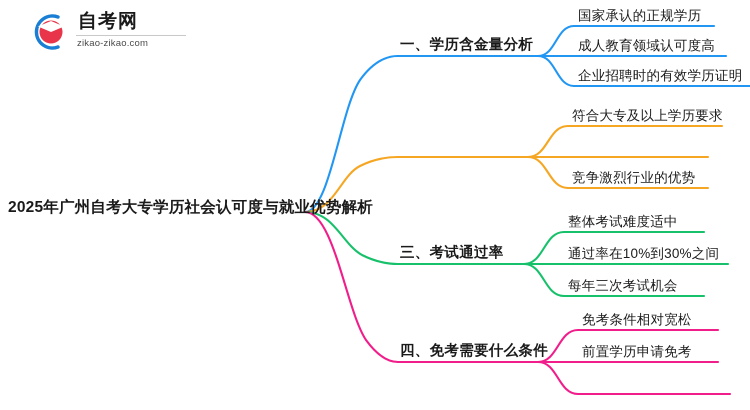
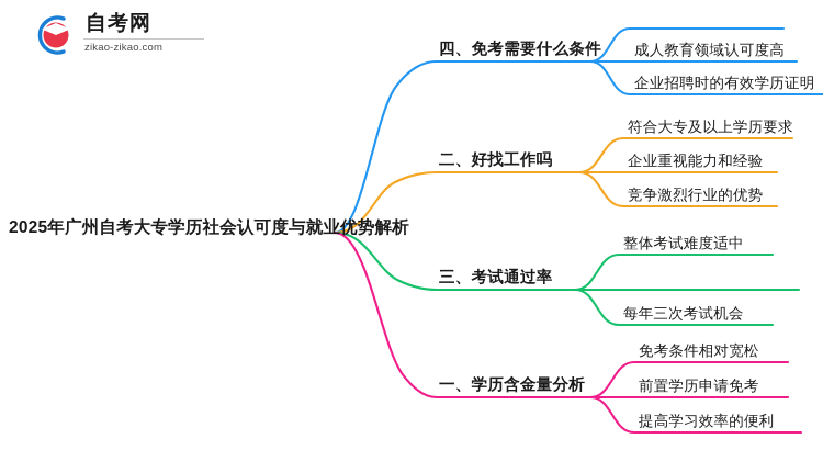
  自考网
  zikao-zikao.com
  2025年广州自考大专学历社会认可度与就业优势解析
- 一、学历含金量分析
+ 四、免考需要什么条件
- 国家承认的正规学历
  成人教育领域认可度高
  企业招聘时的有效学历证明
+ 二、好找工作吗
  符合大专及以上学历要求
+ 企业重视能力和经验
  竞争激烈行业的优势
  三、考试通过率
  整体考试难度适中
- 通过率在10%到30%之间
  每年三次考试机会
- 四、免考需要什么条件
+ 一、学历含金量分析
  免考条件相对宽松
  前置学历申请免考
+ 提高学习效率的便利
